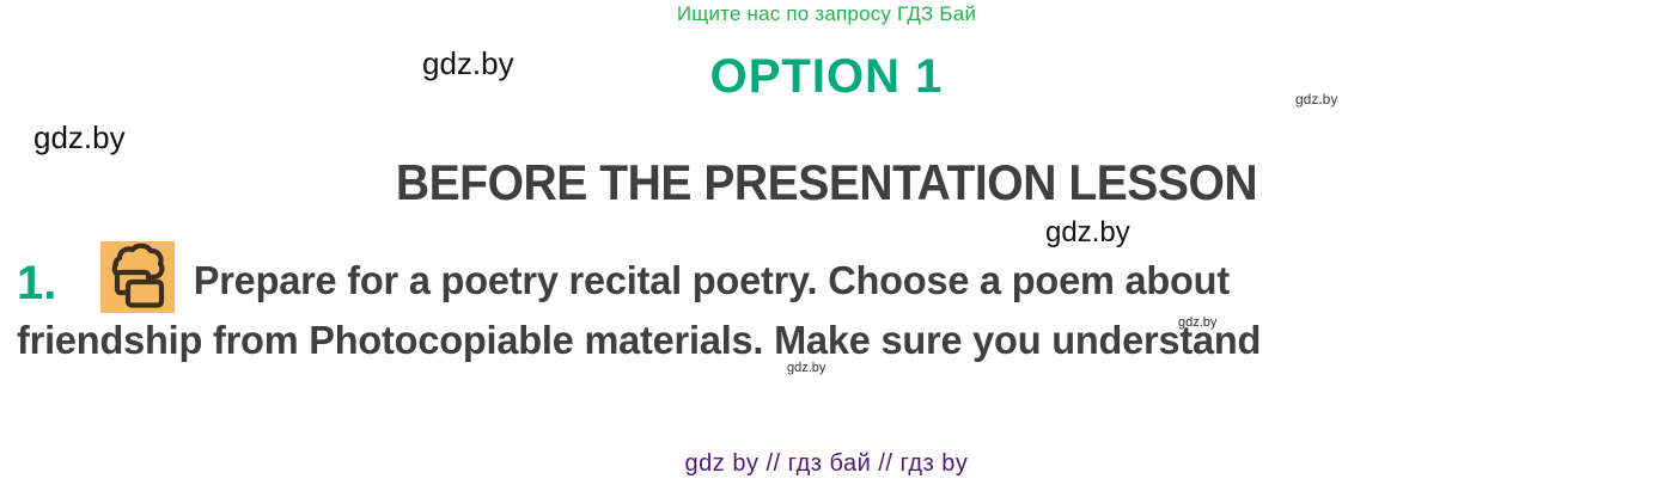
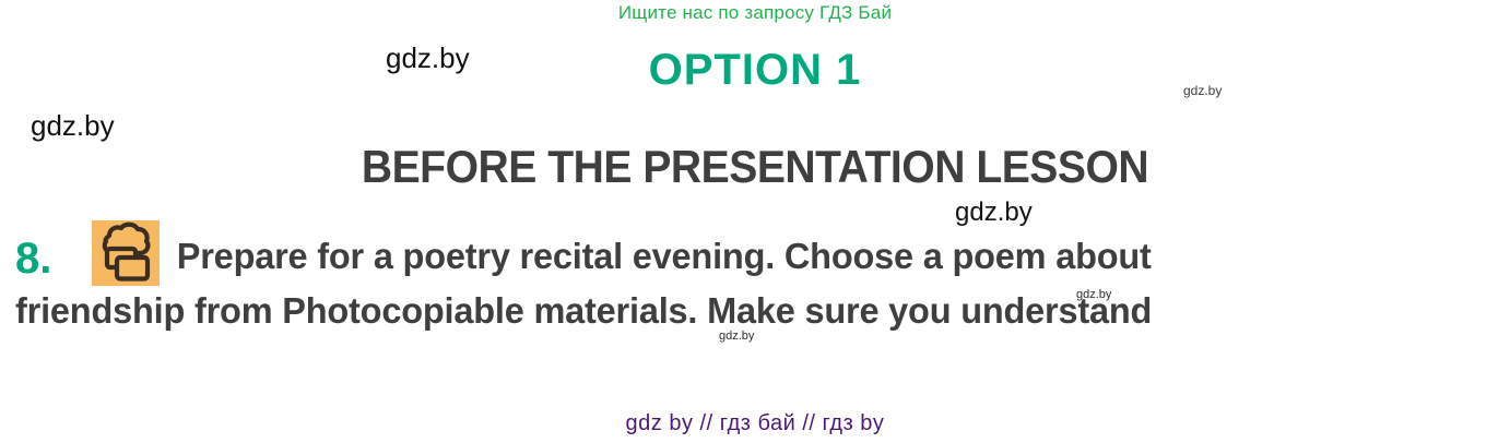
  Ищите нас по запросу ГДЗ Бай
  OPTION 1
  BEFORE THE PRESENTATION LESSON
- 1.
+ 8.
- Prepare for a poetry recital poetry. Choose a poem about
+ Prepare for a poetry recital evening. Choose a poem about
  friendship from Photocopiable materials. Make sure you understand
  gdz.by
  gdz.by
  gdz.by
  gdz.by
  gdz.by
  gdz.by
  gdz by // гдз бай // гдз by
